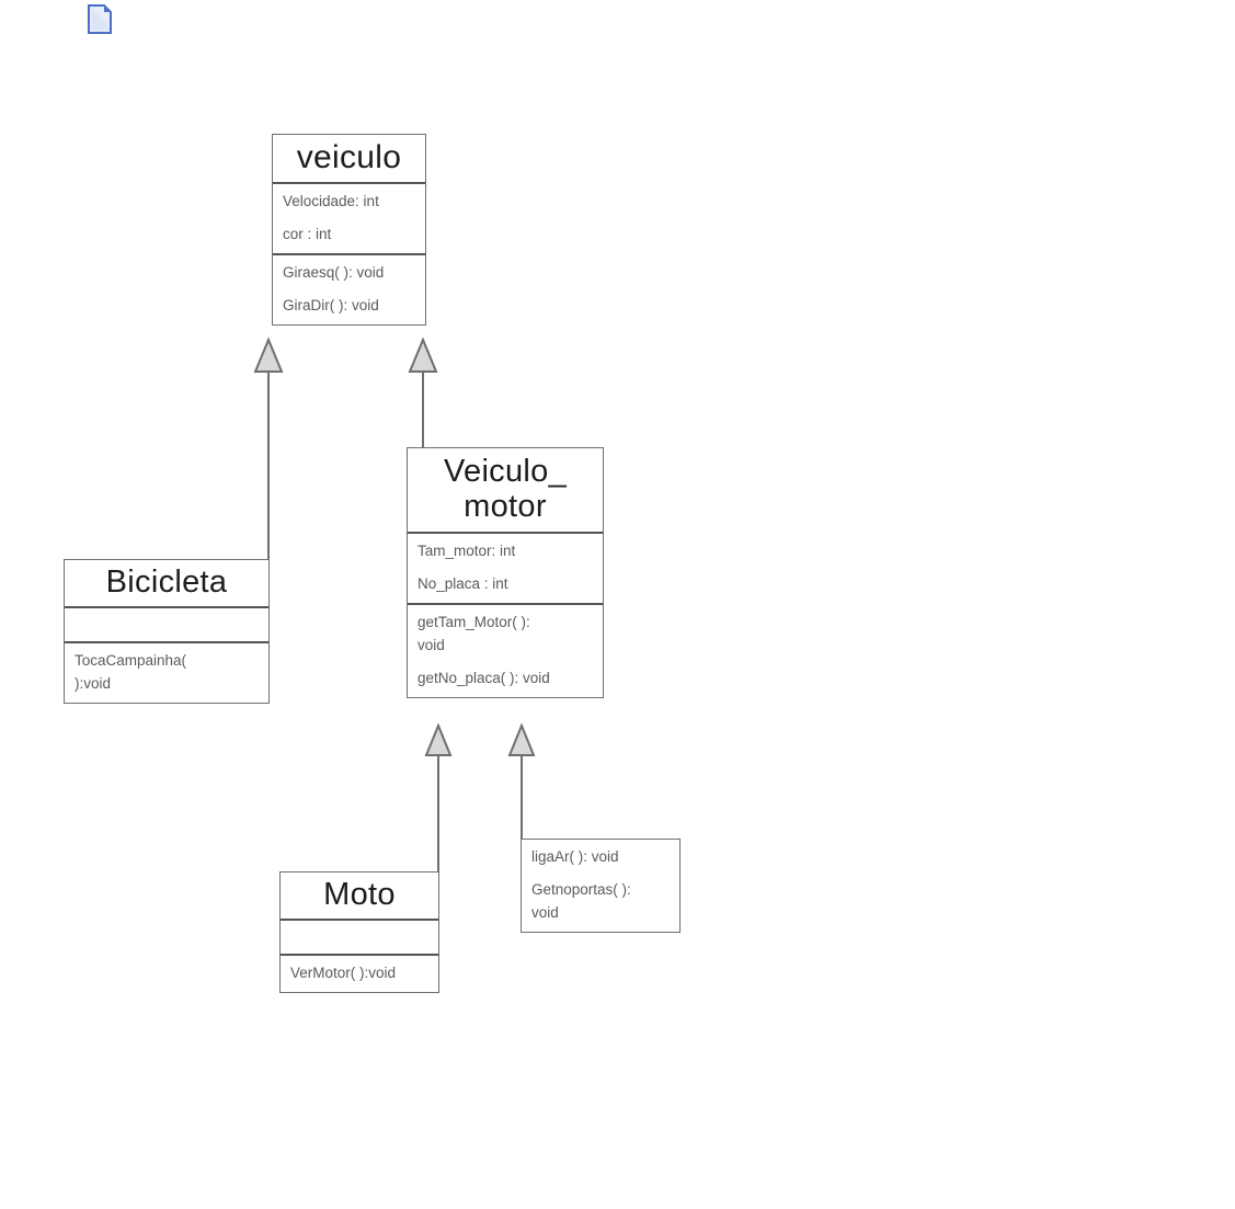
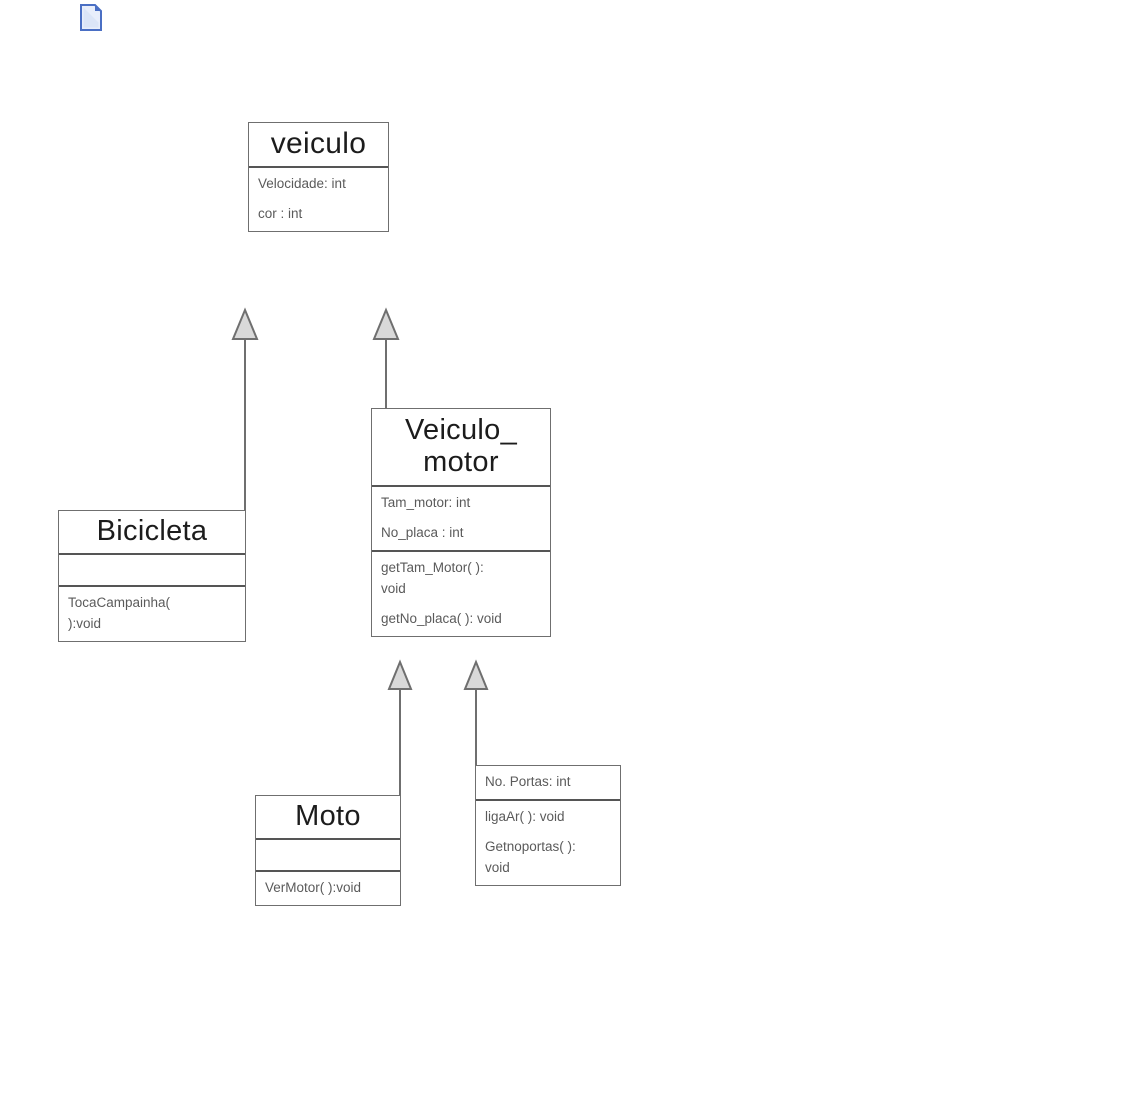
  veiculo
  Velocidade: int
  cor : int
- Giraesq( ): void
- GiraDir( ): void
  Bicicleta
  TocaCampainha(
  ):void
  Veiculo_
  motor
  Tam_motor: int
  No_placa : int
  getTam_Motor( ):
  void
  getNo_placa( ): void
  Moto
  VerMotor( ):void
+ No. Portas: int
  ligaAr( ): void
  Getnoportas( ):
  void
